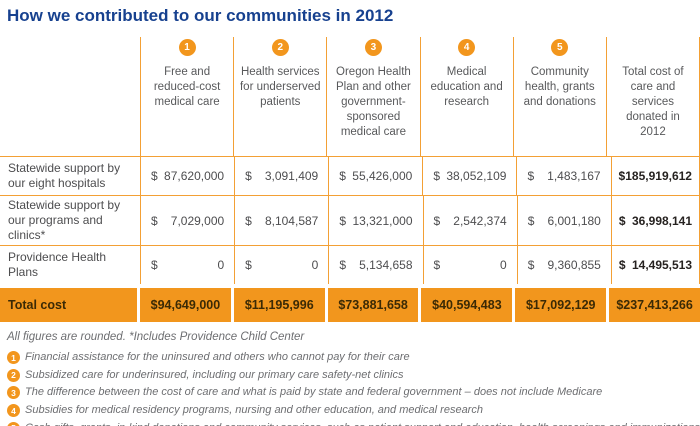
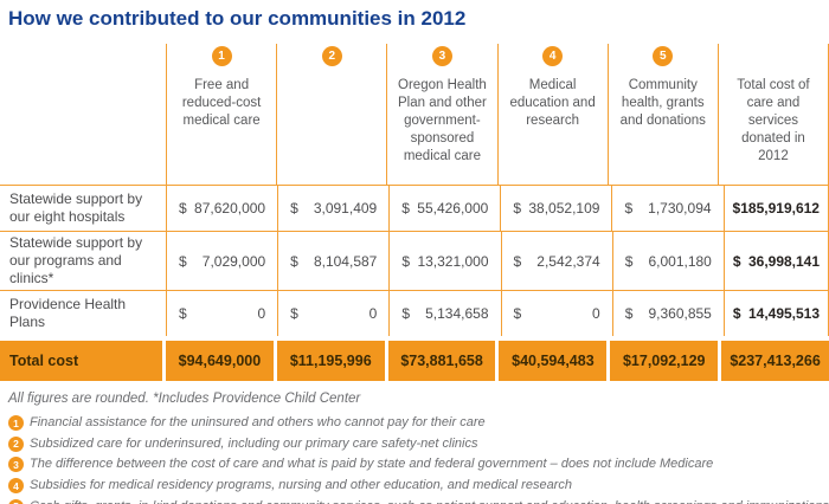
  How we contributed to our communities in 2012
  1
  Free and reduced-cost medical care
  2
- Health services for underserved patients
  3
  Oregon Health Plan and other government-sponsored medical care
  4
  Medical education and research
  5
  Community health, grants and donations
  Total cost of care and services donated in 2012
  Statewide support by our eight hospitals
  $
  87,620,000
  $
  3,091,409
  $
  55,426,000
  $
  38,052,109
  $
- 1,483,167
+ 1,730,094
  $
  185,919,612
  Statewide support by our programs and clinics*
  $
  7,029,000
  $
  8,104,587
  $
  13,321,000
  $
  2,542,374
  $
  6,001,180
  $
  36,998,141
  Providence Health Plans
  $
  0
  $
  0
  $
  5,134,658
  $
  0
  $
  9,360,855
  $
  14,495,513
  Total cost
  $94,649,000
  $11,195,996
  $73,881,658
  $40,594,483
  $17,092,129
  $237,413,266
  All figures are rounded. *Includes Providence Child Center
  1
  Financial assistance for the uninsured and others who cannot pay for their care
  2
  Subsidized care for underinsured, including our primary care safety-net clinics
  3
  The difference between the cost of care and what is paid by state and federal government – does not include Medicare
  4
  Subsidies for medical residency programs, nursing and other education, and medical research
